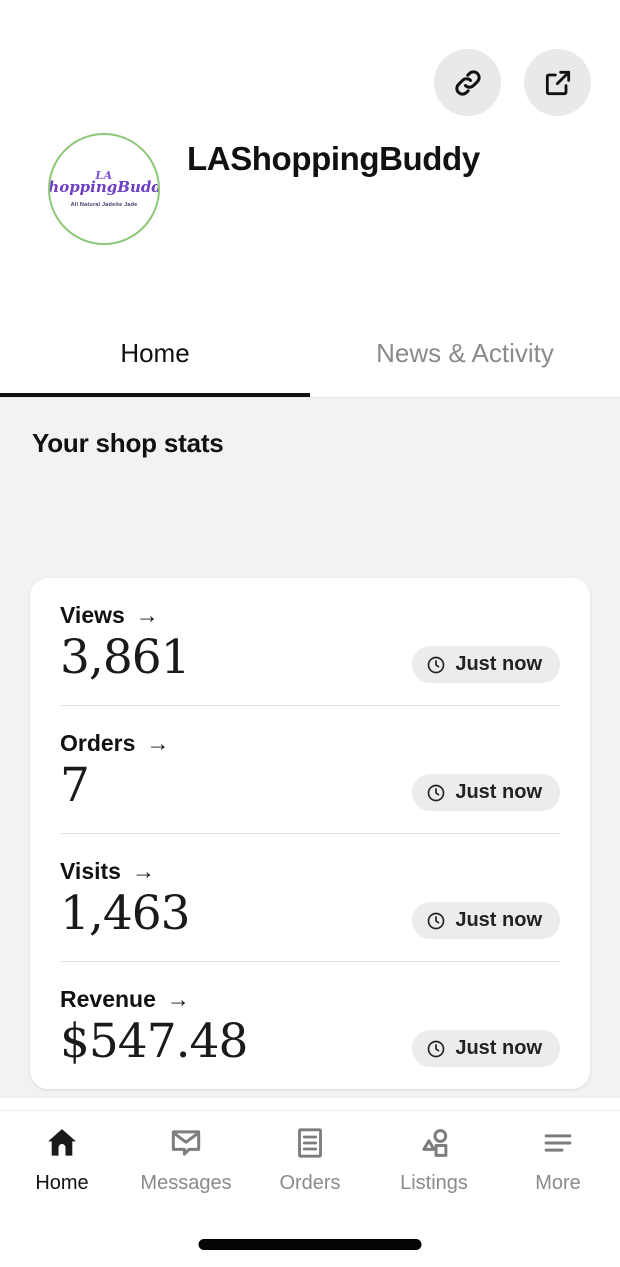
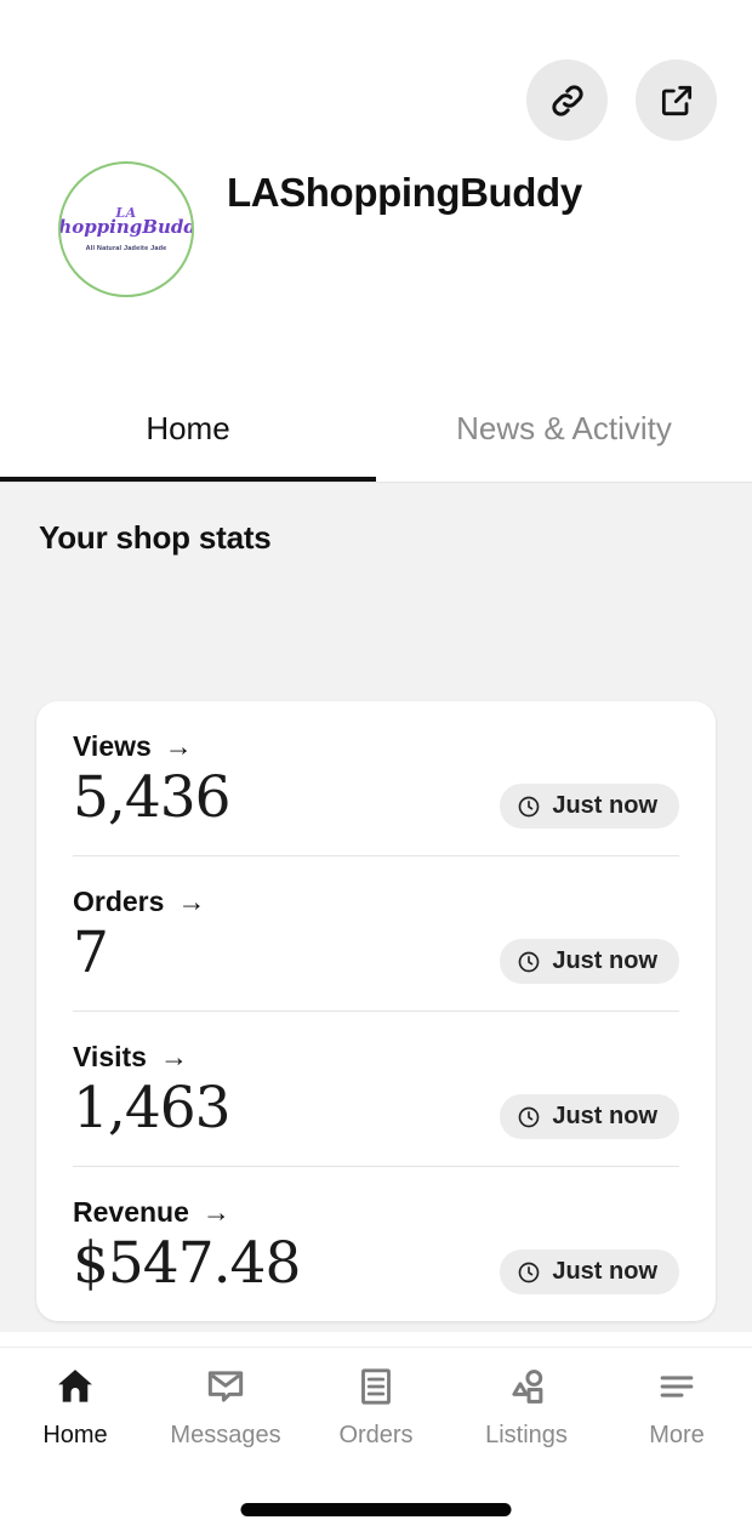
  LA
  hoppingBudd
  LAShoppingBuddy
  Home
  News & Activity
  Your shop stats
  Views
  →
- 3,861
+ 5,436
  Just now
  Orders
  →
  7
  Just now
  Visits
  →
  1,463
  Just now
  Revenue
  →
  $547.48
  Just now
  Home
  Messages
  Orders
  Listings
  More
